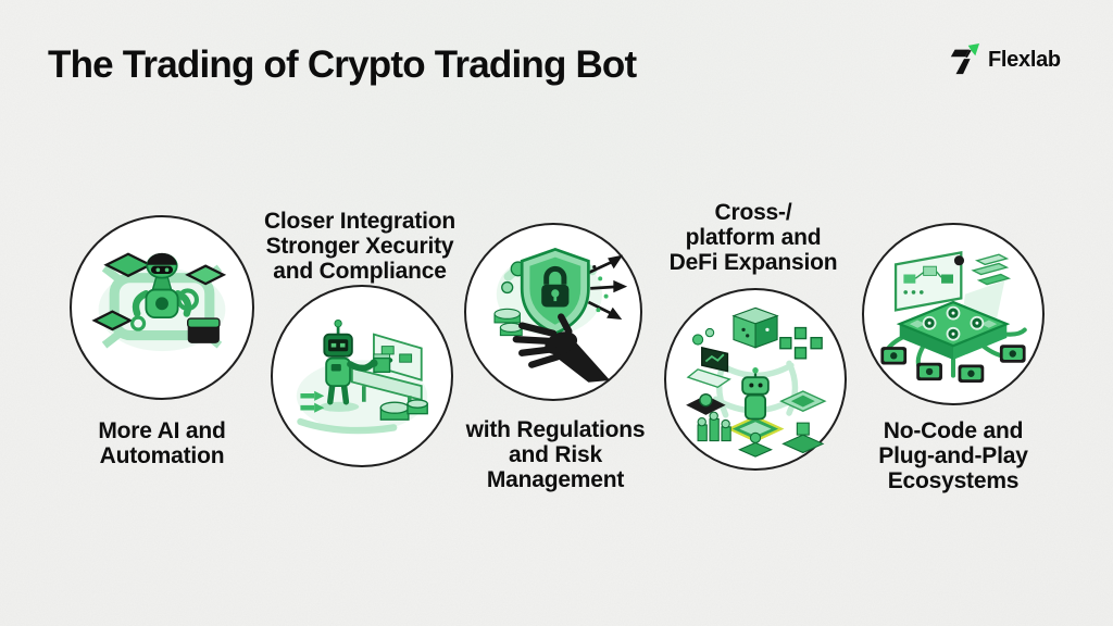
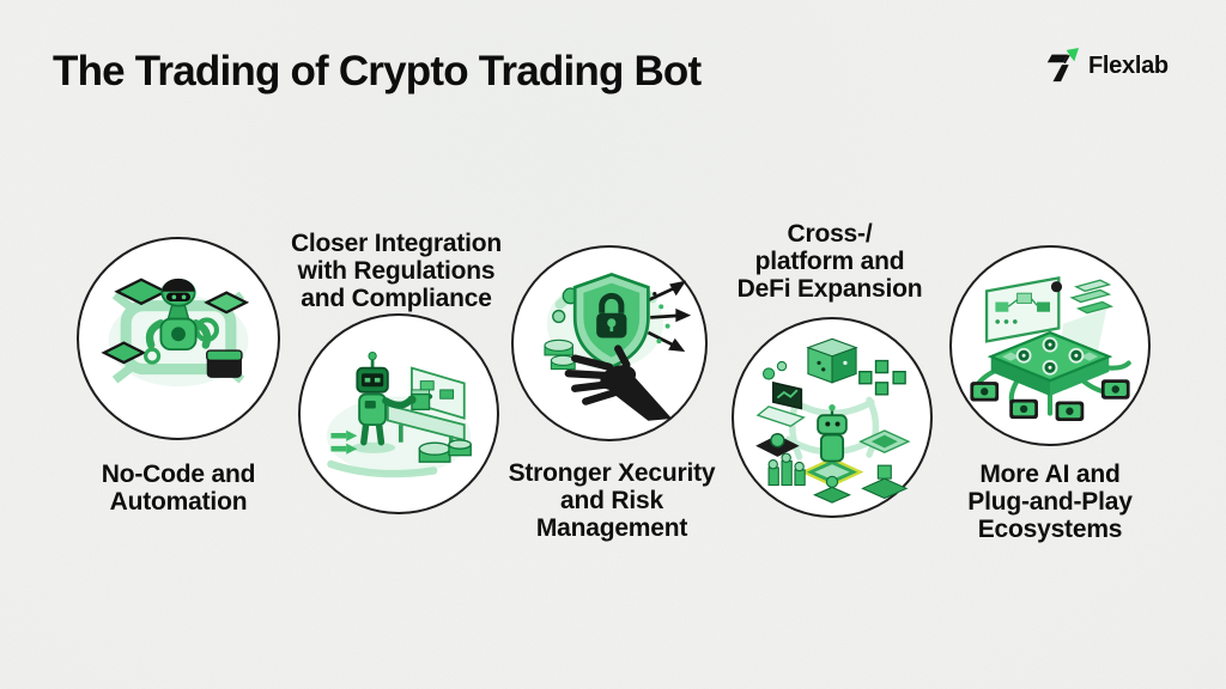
  The Trading of Crypto Trading Bot
  Flexlab
- More AI and
+ No-Code and
  Automation
  Closer Integration
- Stronger Xecurity
+ with Regulations
  and Compliance
- with Regulations
+ Stronger Xecurity
  and Risk
  Management
  Cross-/
  platform and
  DeFi Expansion
- No-Code and
+ More AI and
  Plug-and-Play
  Ecosystems
